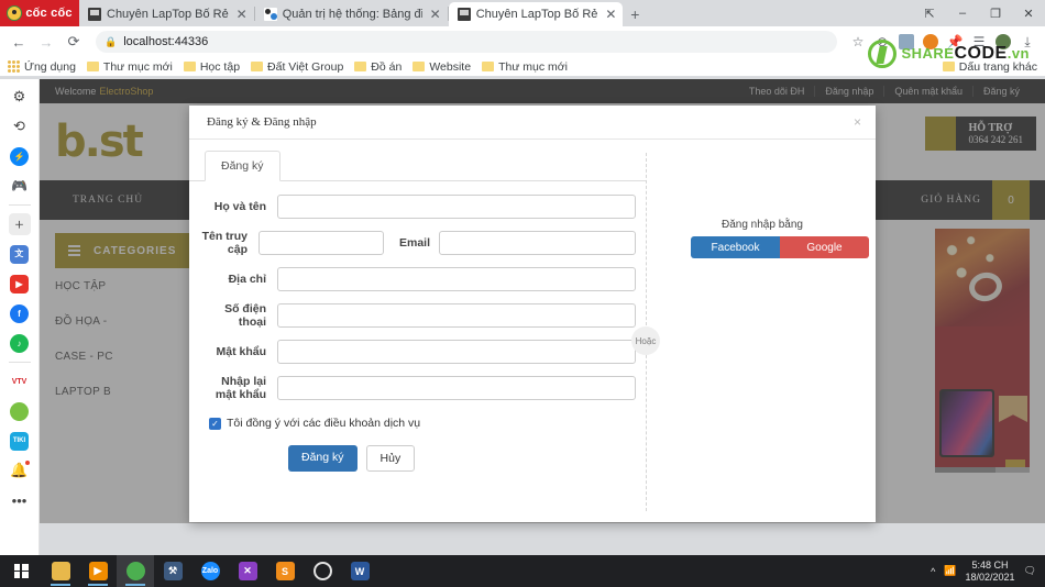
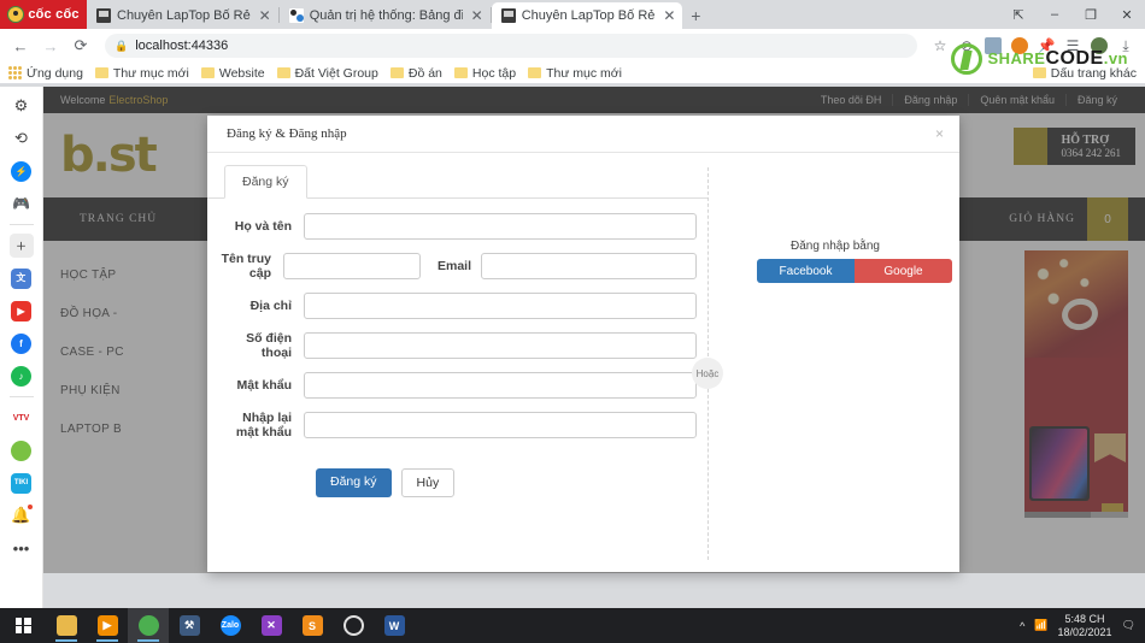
  cốc cốc
  Chuyên LapTop Bố Rẻ
  ✕
  Quản trị hệ thống: Bảng đ
  ✕
  Chuyên LapTop Bố Rẻ
  ✕
  +
  ⇱
  –
  ❐
  ✕
  ←
  →
  ⟳
  🔒
  localhost:44336
  ☆
  📌
  ☰
  ⤓
  Ứng dụng
  Thư mục mới
- Học tập
+ Website
  Đất Việt Group
  Đồ án
- Website
+ Học tập
  Thư mục mới
  Dấu trang khác
  ⚙
  ⟲
  ⚡
  🎮
  ＋
  文
  ▶
  f
  ♪
  🔔
  •••
  Welcome
  ElectroShop
  Theo dõi ĐH
  Đăng nhập
  Quên mật khẩu
  Đăng ký
  b.st
  HỖ TRỢ
  0364 242 261
  TRANG CHỦ
  GIỎ HÀNG
  0
- CATEGORIES
  HỌC TẬP
  ĐỒ HỌA -
  CASE - PC
+ PHỤ KIỆN
  LAPTOP B
  SHARECODE.vn
  Đăng ký & Đăng nhập
  ×
  Đăng ký
  Họ và tên
  Tên truy cập
  Email
  Địa chỉ
  Số điện thoại
  Mật khẩu
  Nhập lại mật khẩu
- ✓
- Tôi đồng ý với các điều khoản dịch vụ
  Đăng ký
  Hủy
  Hoặc
  Đăng nhập bằng
  Facebook
  Google
  ▶
  ⚒
  ✕
  S
  W
  ^
  📶
  5:48 CH
  18/02/2021
  🗨
